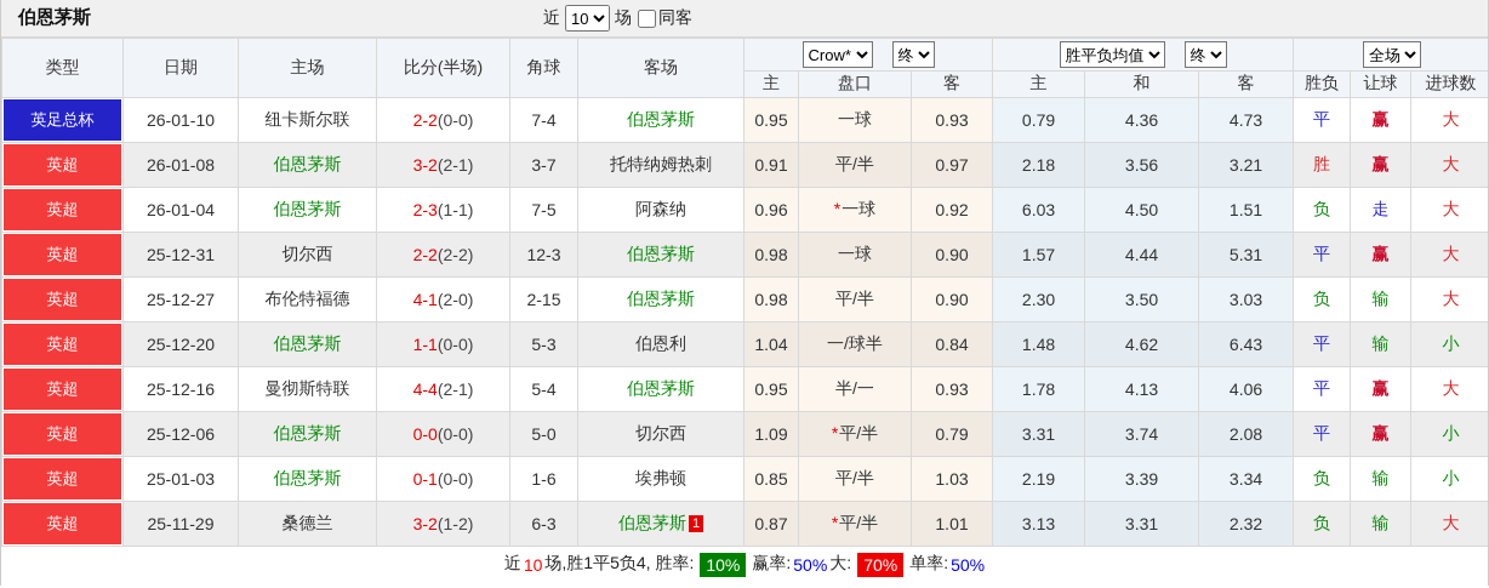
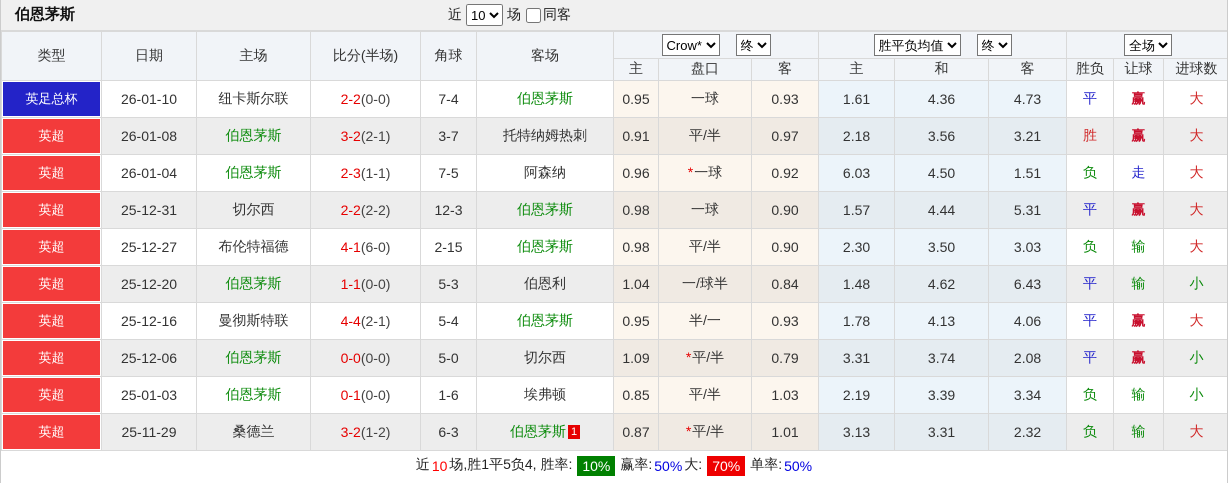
  伯恩茅斯
  近
  10
  场
  同客
  类型	日期	主场	比分(半场)	角球	客场	Crow* 终	胜平负均值 终	全场
  主	盘口	客	主	和	客	胜负	让球	进球数
- 英足总杯	26-01-10	纽卡斯尔联	2-2(0-0)	7-4	伯恩茅斯	0.95	一球	0.93	0.79	4.36	4.73	平	赢	大
+ 英足总杯	26-01-10	纽卡斯尔联	2-2(0-0)	7-4	伯恩茅斯	0.95	一球	0.93	1.61	4.36	4.73	平	赢	大
  英超	26-01-08	伯恩茅斯	3-2(2-1)	3-7	托特纳姆热刺	0.91	平/半	0.97	2.18	3.56	3.21	胜	赢	大
  英超	26-01-04	伯恩茅斯	2-3(1-1)	7-5	阿森纳	0.96	*一球	0.92	6.03	4.50	1.51	负	走	大
  英超	25-12-31	切尔西	2-2(2-2)	12-3	伯恩茅斯	0.98	一球	0.90	1.57	4.44	5.31	平	赢	大
- 英超	25-12-27	布伦特福德	4-1(2-0)	2-15	伯恩茅斯	0.98	平/半	0.90	2.30	3.50	3.03	负	输	大
+ 英超	25-12-27	布伦特福德	4-1(6-0)	2-15	伯恩茅斯	0.98	平/半	0.90	2.30	3.50	3.03	负	输	大
  英超	25-12-20	伯恩茅斯	1-1(0-0)	5-3	伯恩利	1.04	一/球半	0.84	1.48	4.62	6.43	平	输	小
  英超	25-12-16	曼彻斯特联	4-4(2-1)	5-4	伯恩茅斯	0.95	半/一	0.93	1.78	4.13	4.06	平	赢	大
  英超	25-12-06	伯恩茅斯	0-0(0-0)	5-0	切尔西	1.09	*平/半	0.79	3.31	3.74	2.08	平	赢	小
  英超	25-01-03	伯恩茅斯	0-1(0-0)	1-6	埃弗顿	0.85	平/半	1.03	2.19	3.39	3.34	负	输	小
  英超	25-11-29	桑德兰	3-2(1-2)	6-3	伯恩茅斯 1	0.87	*平/半	1.01	3.13	3.31	2.32	负	输	大
  近
  10
  场,胜1平5负4, 胜率:
  10%
  赢率:
  50%
  大:
  70%
  单率:
  50%
